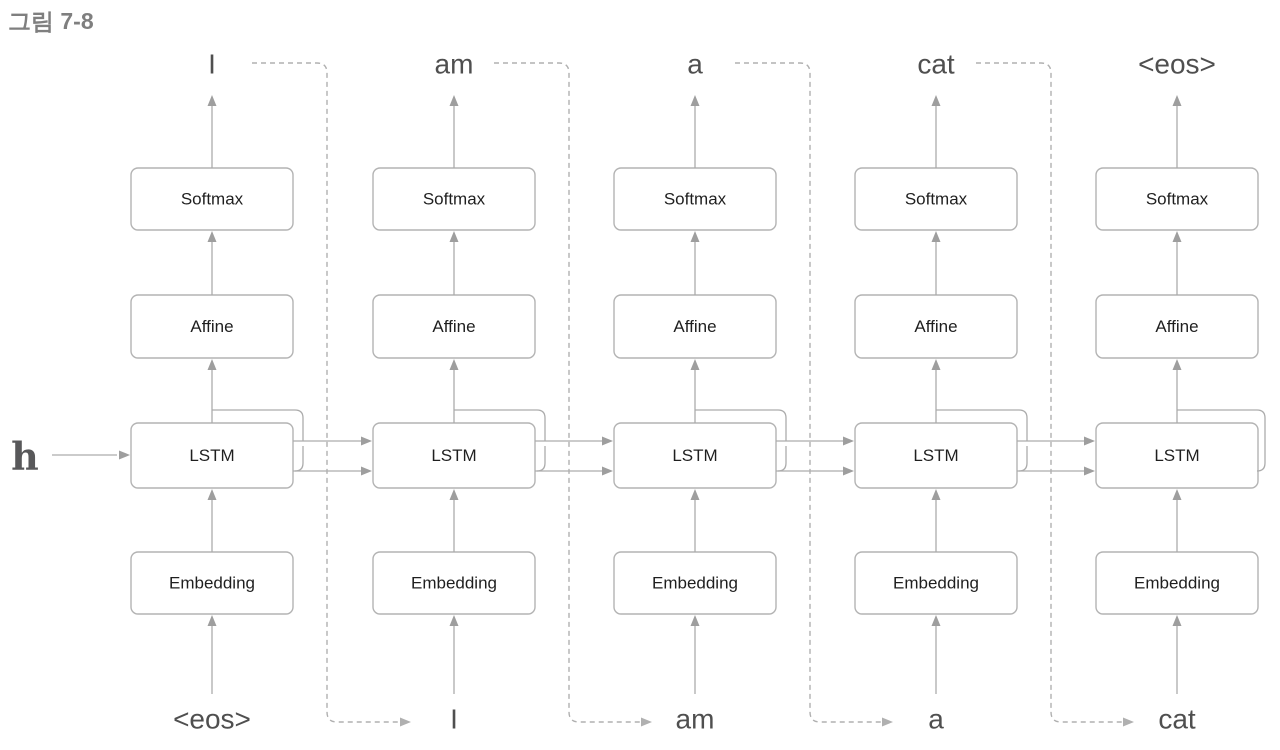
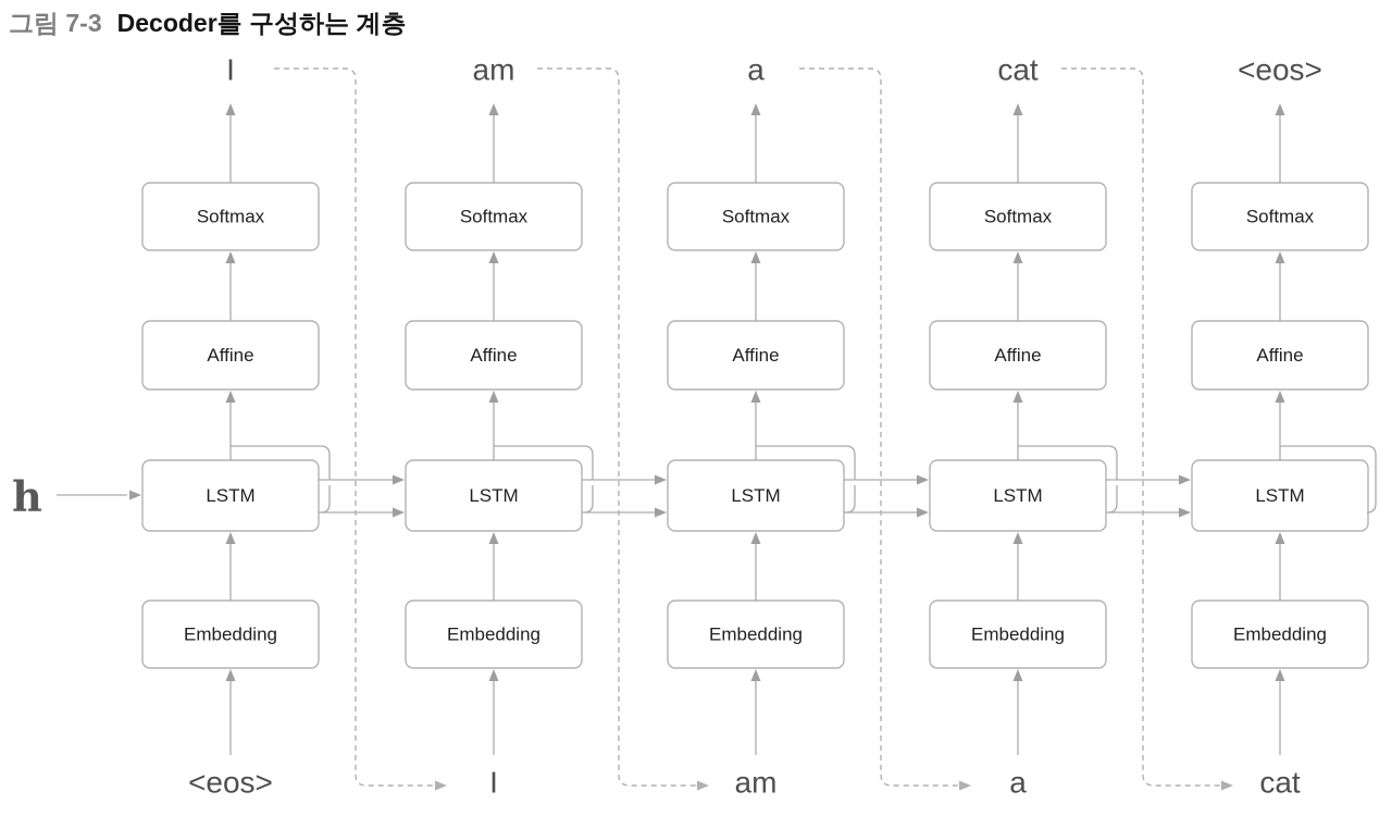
- 그림 7-8
+ 그림 7-3
+ Decoder를 구성하는 계층
  h
  I
  <eos>
  Softmax
  Affine
  LSTM
  Embedding
  am
  I
  Softmax
  Affine
  LSTM
  Embedding
  a
  am
  Softmax
  Affine
  LSTM
  Embedding
  cat
  a
  Softmax
  Affine
  LSTM
  Embedding
  <eos>
  cat
  Softmax
  Affine
  LSTM
  Embedding
